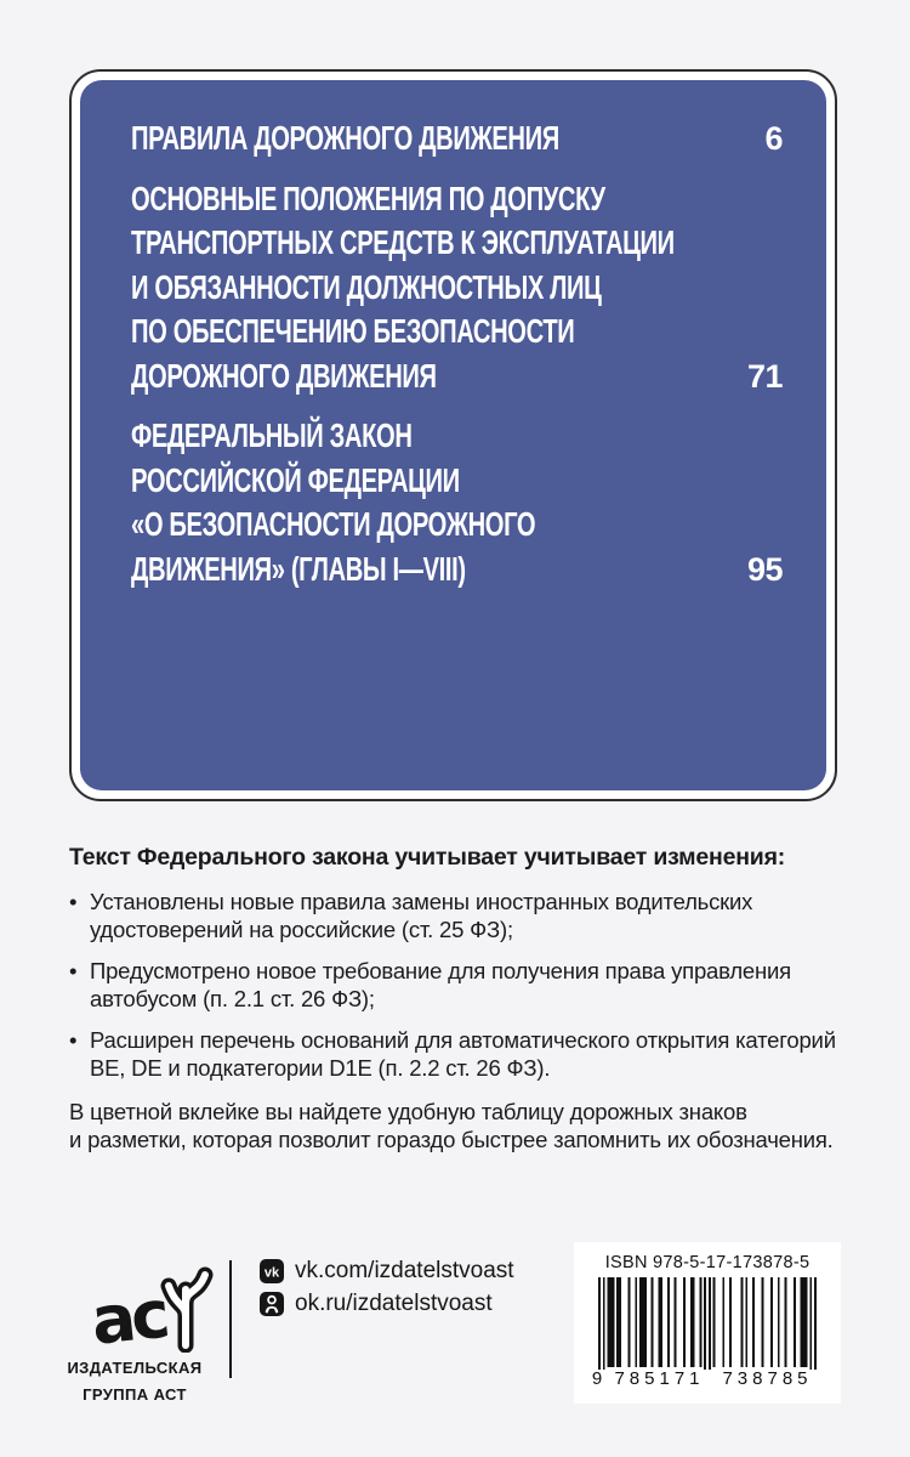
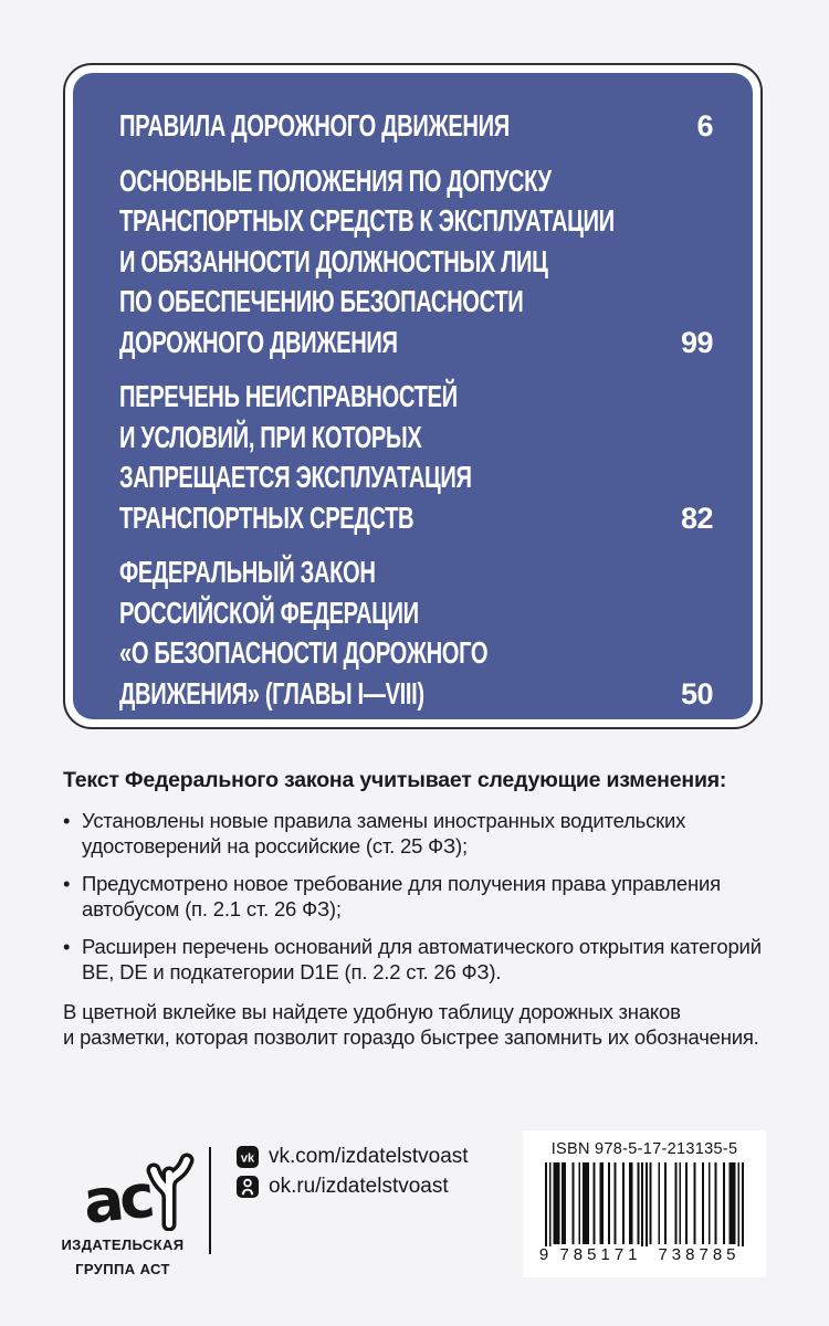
  ПРАВИЛА ДОРОЖНОГО ДВИЖЕНИЯ
  6
  ОСНОВНЫЕ ПОЛОЖЕНИЯ ПО ДОПУСКУ
  ТРАНСПОРТНЫХ СРЕДСТВ К ЭКСПЛУАТАЦИИ
  И ОБЯЗАННОСТИ ДОЛЖНОСТНЫХ ЛИЦ
  ПО ОБЕСПЕЧЕНИЮ БЕЗОПАСНОСТИ
  ДОРОЖНОГО ДВИЖЕНИЯ
- 71
+ 99
+ ПЕРЕЧЕНЬ НЕИСПРАВНОСТЕЙ
+ И УСЛОВИЙ, ПРИ КОТОРЫХ
+ ЗАПРЕЩАЕТСЯ ЭКСПЛУАТАЦИЯ
+ ТРАНСПОРТНЫХ СРЕДСТВ
+ 82
  ФЕДЕРАЛЬНЫЙ ЗАКОН
  РОССИЙСКОЙ ФЕДЕРАЦИИ
  «О БЕЗОПАСНОСТИ ДОРОЖНОГО
  ДВИЖЕНИЯ» (ГЛАВЫ I—VIII)
- 95
+ 50
- Текст Федерального закона учитывает учитывает изменения:
+ Текст Федерального закона учитывает следующие изменения:
  •
  Установлены новые правила замены иностранных водительских
  удостоверений на российские (ст. 25 ФЗ);
  •
  Предусмотрено новое требование для получения права управления
  автобусом (п. 2.1 ст. 26 ФЗ);
  •
  Расширен перечень оснований для автоматического открытия категорий
  BE, DE и подкатегории D1E (п. 2.2 ст. 26 ФЗ).
  В цветной вклейке вы найдете удобную таблицу дорожных знаков
  и разметки, которая позволит гораздо быстрее запомнить их обозначения.
  ИЗДАТЕЛЬСКАЯ
  ГРУППА АСТ
  vk
  vk.com/izdatelstvoast
  ok.ru/izdatelstvoast
- ISBN 978-5-17-173878-5
+ ISBN 978-5-17-213135-5
  9
  785171
  738785
